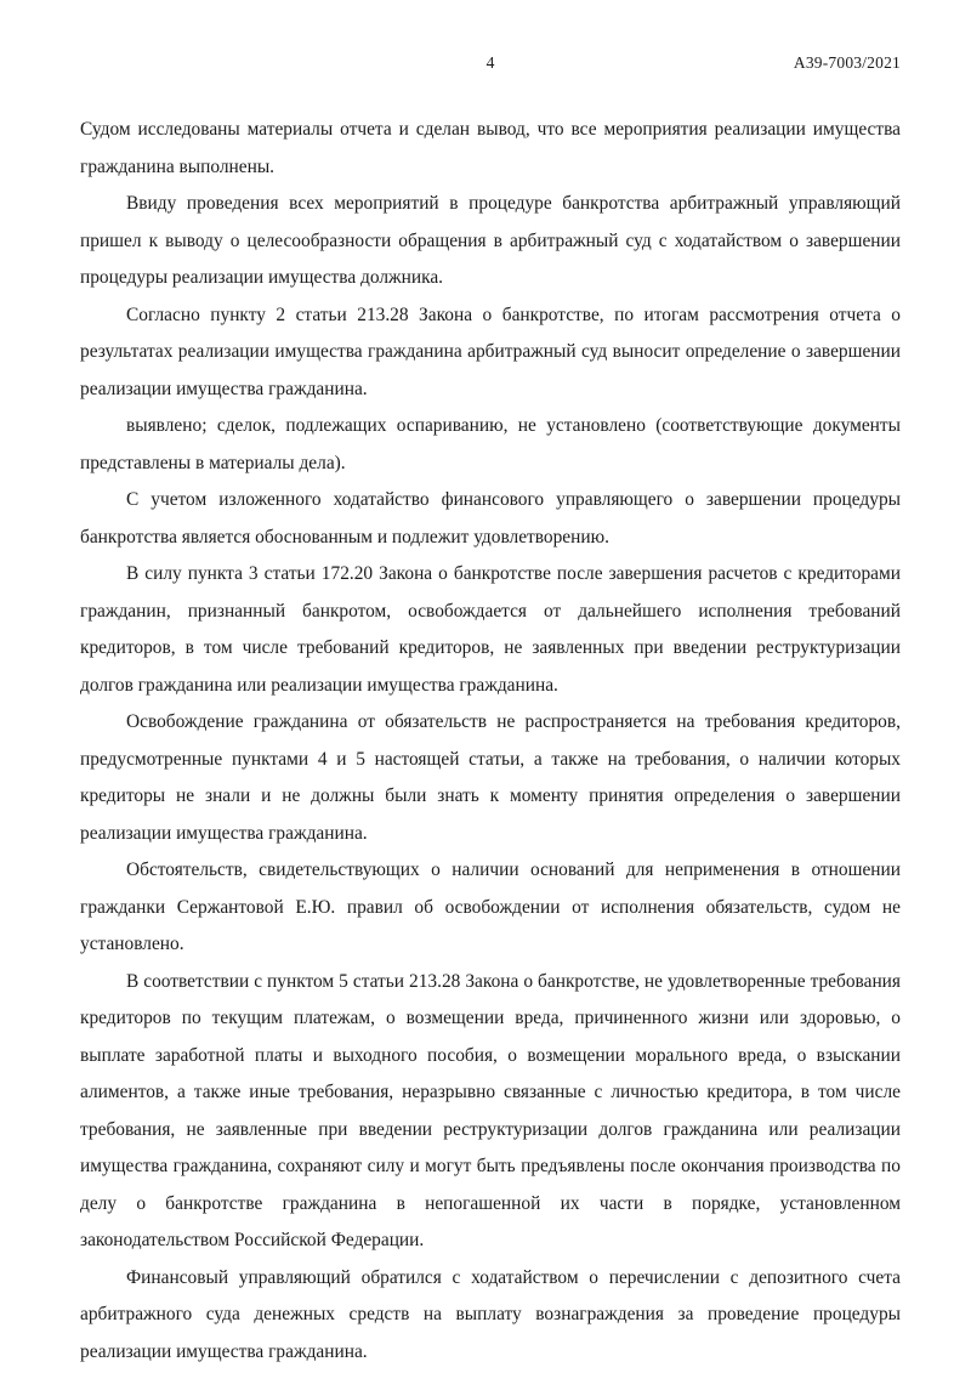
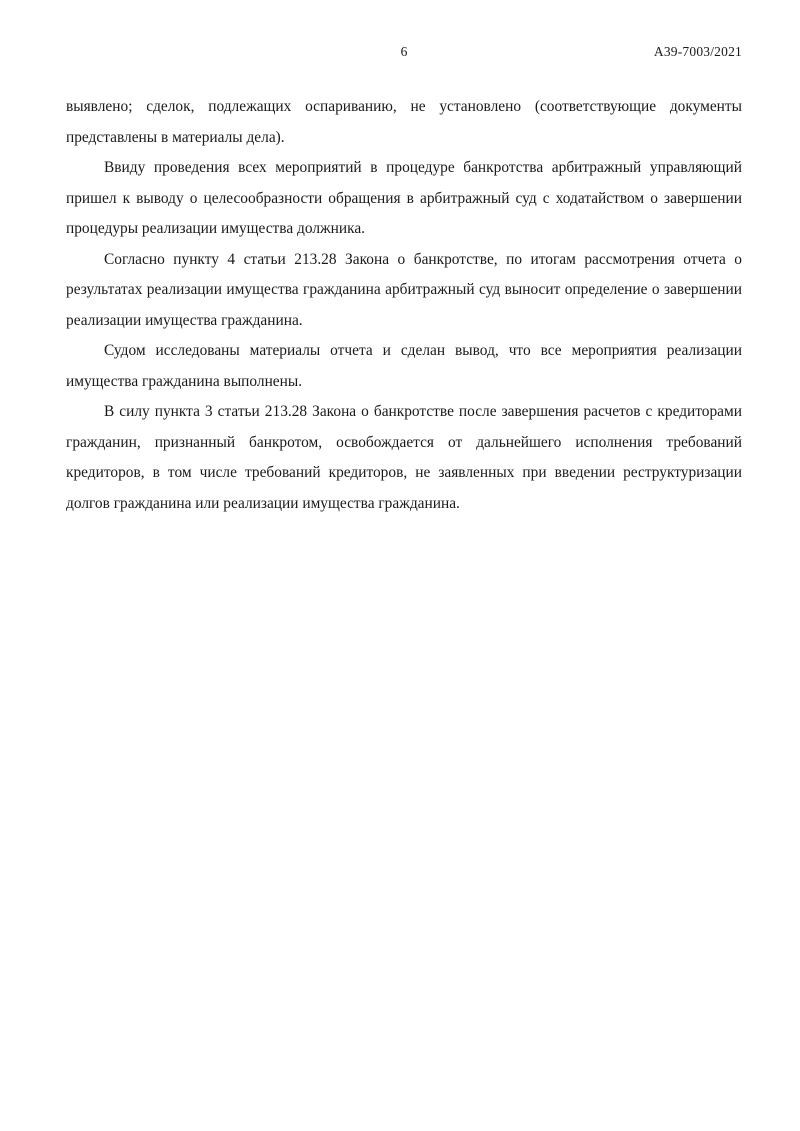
- 4
+ 6
  А39-7003/2021
- Судом исследованы материалы отчета и сделан вывод, что все мероприятия реализации имущества гражданина выполнены.
+ выявлено; сделок, подлежащих оспариванию, не установлено (соответствующие документы представлены в материалы дела).
  Ввиду проведения всех мероприятий в процедуре банкротства арбитражный управляющий пришел к выводу о целесообразности обращения в арбитражный суд с ходатайством о завершении процедуры реализации имущества должника.
- Согласно пункту 2 статьи 213.28 Закона о банкротстве, по итогам рассмотрения отчета о результатах реализации имущества гражданина арбитражный суд выносит определение о завершении реализации имущества гражданина.
+ Согласно пункту 4 статьи 213.28 Закона о банкротстве, по итогам рассмотрения отчета о результатах реализации имущества гражданина арбитражный суд выносит определение о завершении реализации имущества гражданина.
- выявлено; сделок, подлежащих оспариванию, не установлено (соответствующие документы представлены в материалы дела).
+ Судом исследованы материалы отчета и сделан вывод, что все мероприятия реализации имущества гражданина выполнены.
- С учетом изложенного ходатайство финансового управляющего о завершении процедуры банкротства является обоснованным и подлежит удовлетворению.
- В силу пункта 3 статьи 172.20 Закона о банкротстве после завершения расчетов с кредиторами гражданин, признанный банкротом, освобождается от дальнейшего исполнения требований кредиторов, в том числе требований кредиторов, не заявленных при введении реструктуризации долгов гражданина или реализации имущества гражданина.
+ В силу пункта 3 статьи 213.28 Закона о банкротстве после завершения расчетов с кредиторами гражданин, признанный банкротом, освобождается от дальнейшего исполнения требований кредиторов, в том числе требований кредиторов, не заявленных при введении реструктуризации долгов гражданина или реализации имущества гражданина.
- Освобождение гражданина от обязательств не распространяется на требования кредиторов, предусмотренные пунктами 4 и 5 настоящей статьи, а также на требования, о наличии которых кредиторы не знали и не должны были знать к моменту принятия определения о завершении реализации имущества гражданина.
- Обстоятельств, свидетельствующих о наличии оснований для неприменения в отношении гражданки Сержантовой Е.Ю. правил об освобождении от исполнения обязательств, судом не установлено.
- В соответствии с пунктом 5 статьи 213.28 Закона о банкротстве, не удовлетворенные требования кредиторов по текущим платежам, о возмещении вреда, причиненного жизни или здоровью, о выплате заработной платы и выходного пособия, о возмещении морального вреда, о взыскании алиментов, а также иные требования, неразрывно связанные с личностью кредитора, в том числе требования, не заявленные при введении реструктуризации долгов гражданина или реализации имущества гражданина, сохраняют силу и могут быть предъявлены после окончания производства по делу о банкротстве гражданина в непогашенной их части в порядке, установленном законодательством Российской Федерации.
- Финансовый управляющий обратился с ходатайством о перечислении с депозитного счета арбитражного суда денежных средств на выплату вознаграждения за проведение процедуры реализации имущества гражданина.
